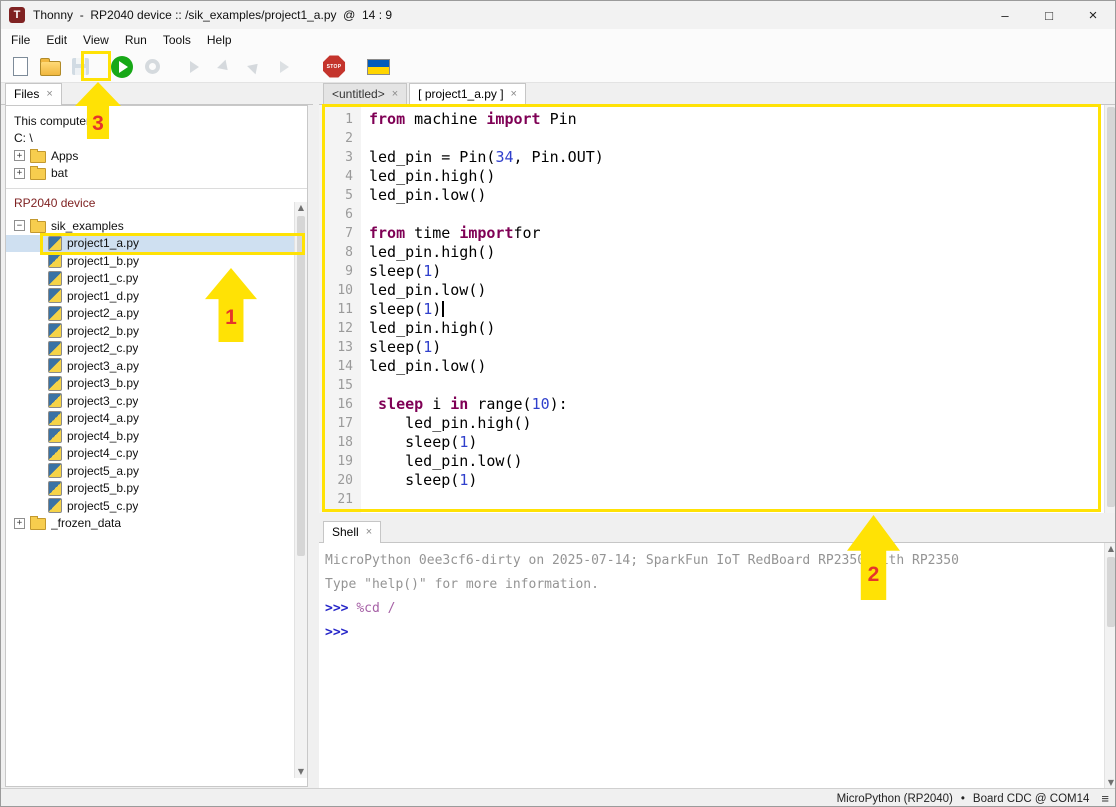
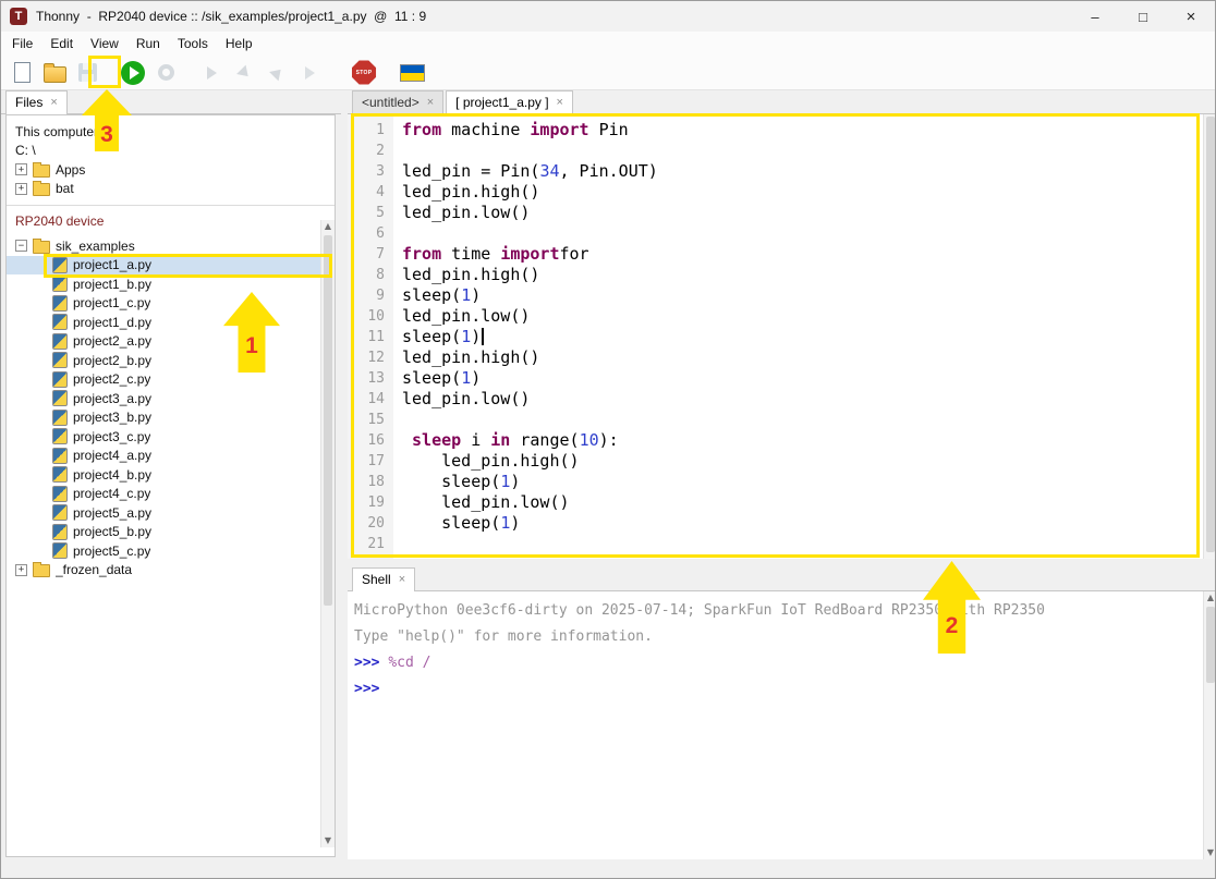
  T
- Thonny - RP2040 device :: /sik_examples/project1_a.py @ 14 : 9
+ Thonny - RP2040 device :: /sik_examples/project1_a.py @ 11 : 9
  –
  □
  ×
  File
  Edit
  View
  Run
  Tools
  Help
  Files
  ×
  This compute
  C: \
  +
  Apps
  +
  bat
  RP2040 device
  −
  sik_examples
  project1_a.py
  project1_b.py
  project1_c.py
  project1_d.py
  project2_a.py
  project2_b.py
  project2_c.py
  project3_a.py
  project3_b.py
  project3_c.py
  project4_a.py
  project4_b.py
  project4_c.py
  project5_a.py
  project5_b.py
  project5_c.py
  +
  _frozen_data
  ▲
  ▼
  <untitled>
  ×
  [ project1_a.py ]
  ×
  1
  from machine import Pin
  2
  3
  led_pin = Pin(34, Pin.OUT)
  4
  led_pin.high()
  5
  led_pin.low()
  6
  7
  from time importfor
  8
  led_pin.high()
  9
  sleep(1)
  10
  led_pin.low()
  11
  sleep(1)
  12
  led_pin.high()
  13
  sleep(1)
  14
  led_pin.low()
  15
  16
  sleep i in range(10):
  17
  led_pin.high()
  18
  sleep(1)
  19
  led_pin.low()
  20
  sleep(1)
  21
  Shell
  ×
  MicroPython 0ee3cf6-dirty on 2025-07-14; SparkFun IoT RedBoard RP235th RP2350
  Type "help()" for more information.
  >>> %cd /
  >>>
  ▲
  ▼
- MicroPython (RP2040)
- •
- Board CDC @ COM14
- ≡
  1
  2
  3
